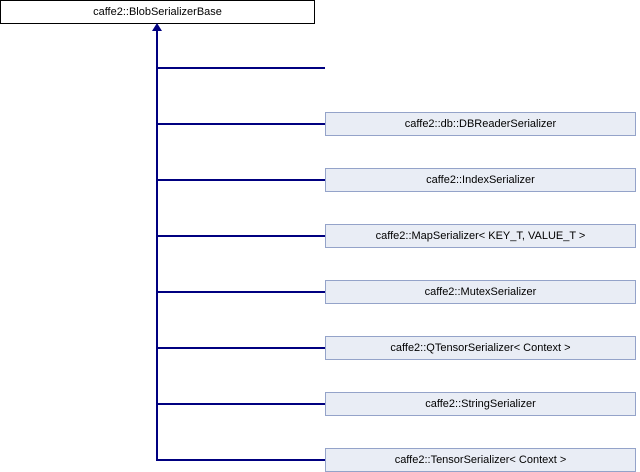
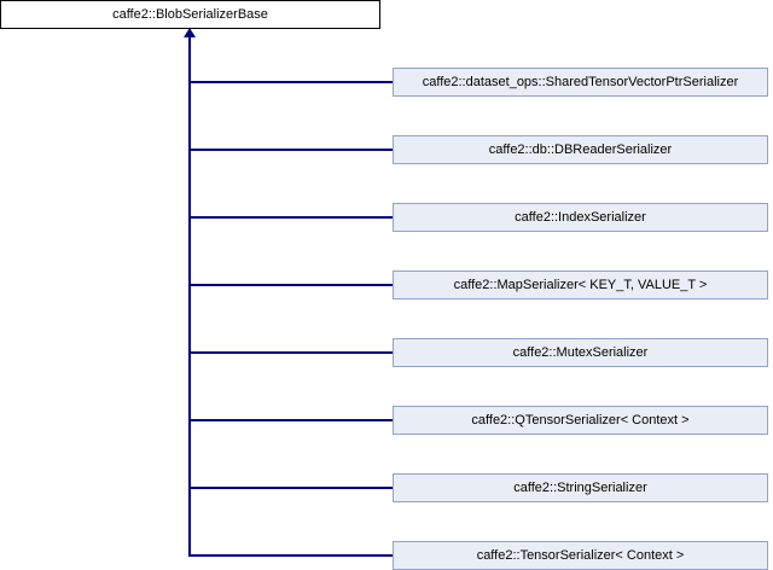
  caffe2::BlobSerializerBase
+ caffe2::dataset_ops::SharedTensorVectorPtrSerializer
  caffe2::db::DBReaderSerializer
  caffe2::IndexSerializer
  caffe2::MapSerializer< KEY_T, VALUE_T >
  caffe2::MutexSerializer
  caffe2::QTensorSerializer< Context >
  caffe2::StringSerializer
  caffe2::TensorSerializer< Context >
